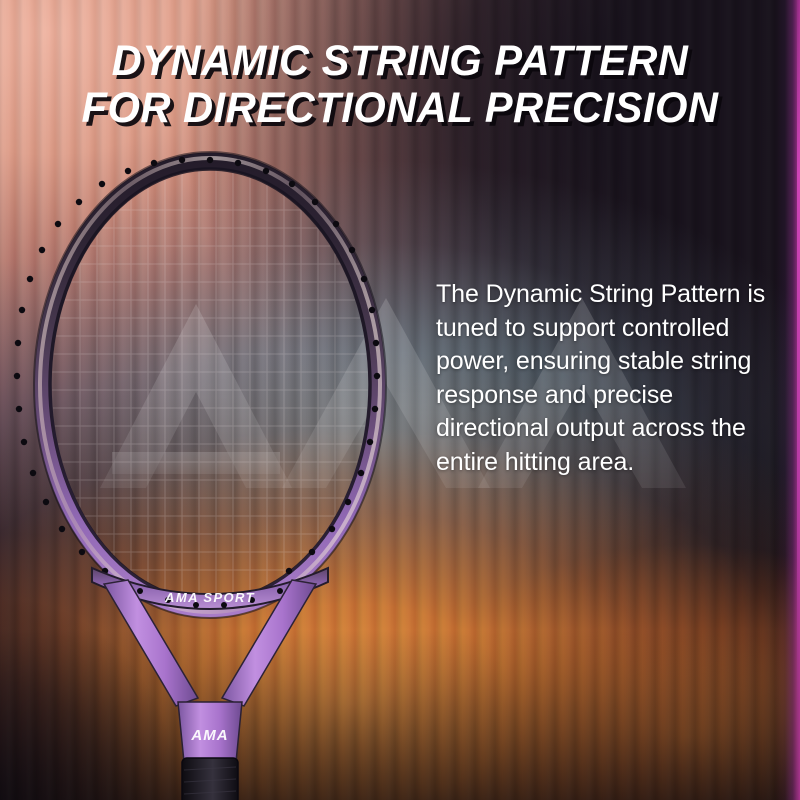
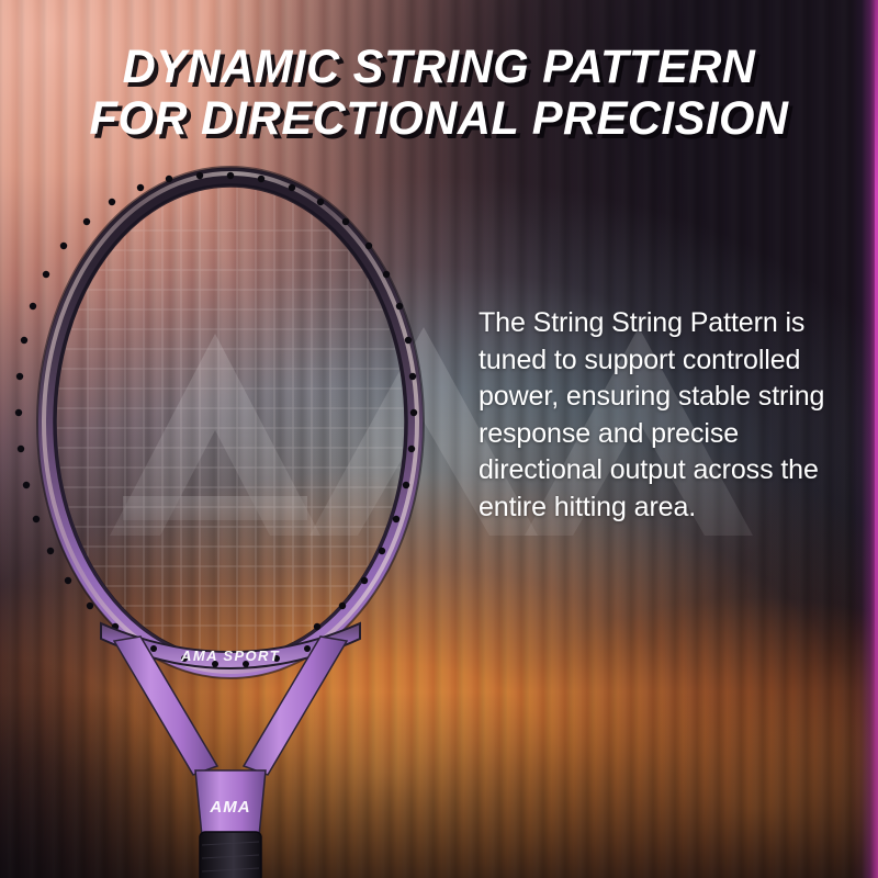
  AMA SPORT
  AMA
  DYNAMIC STRING PATTERN
  FOR DIRECTIONAL PRECISION
- The Dynamic String Pattern is tuned to support controlled power, ensuring stable string response and precise directional output across the entire hitting area.
+ The String String Pattern is tuned to support controlled power, ensuring stable string response and precise directional output across the entire hitting area.
